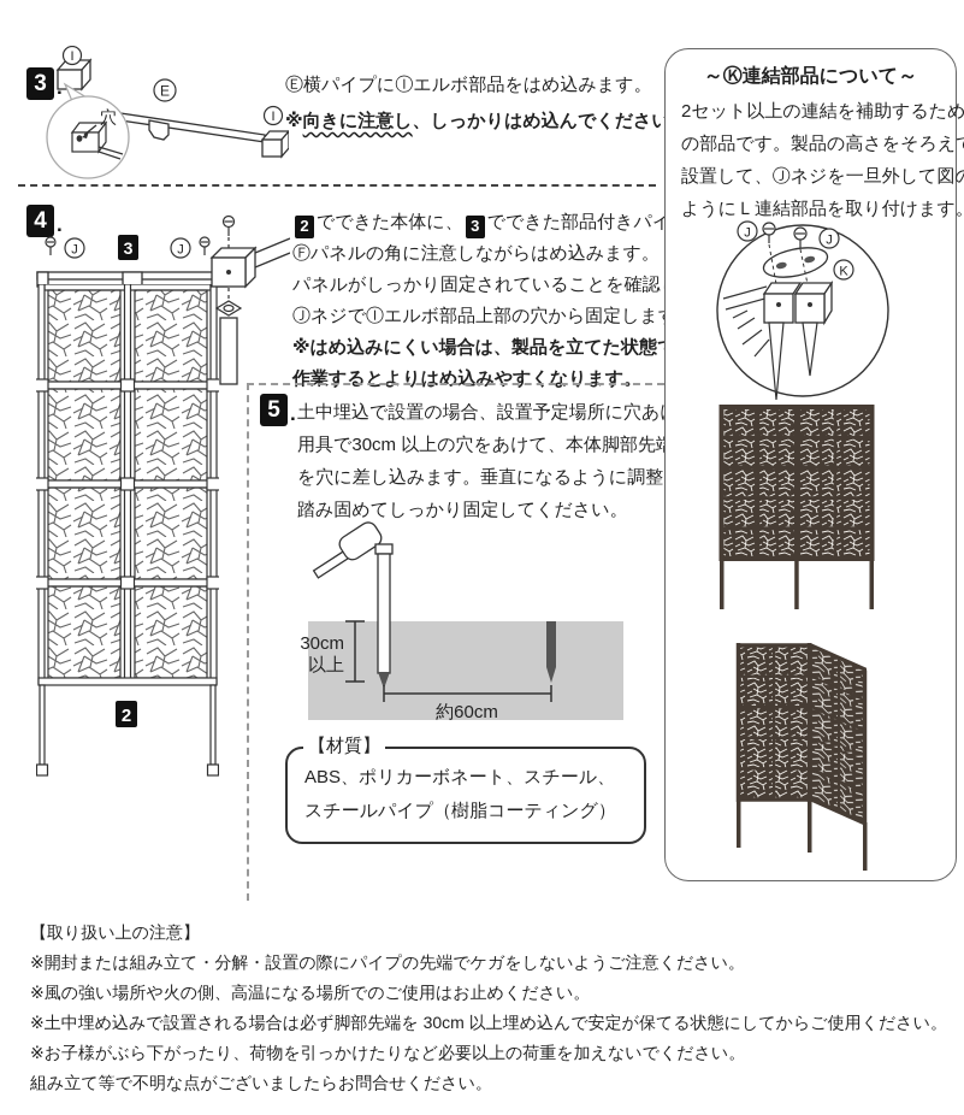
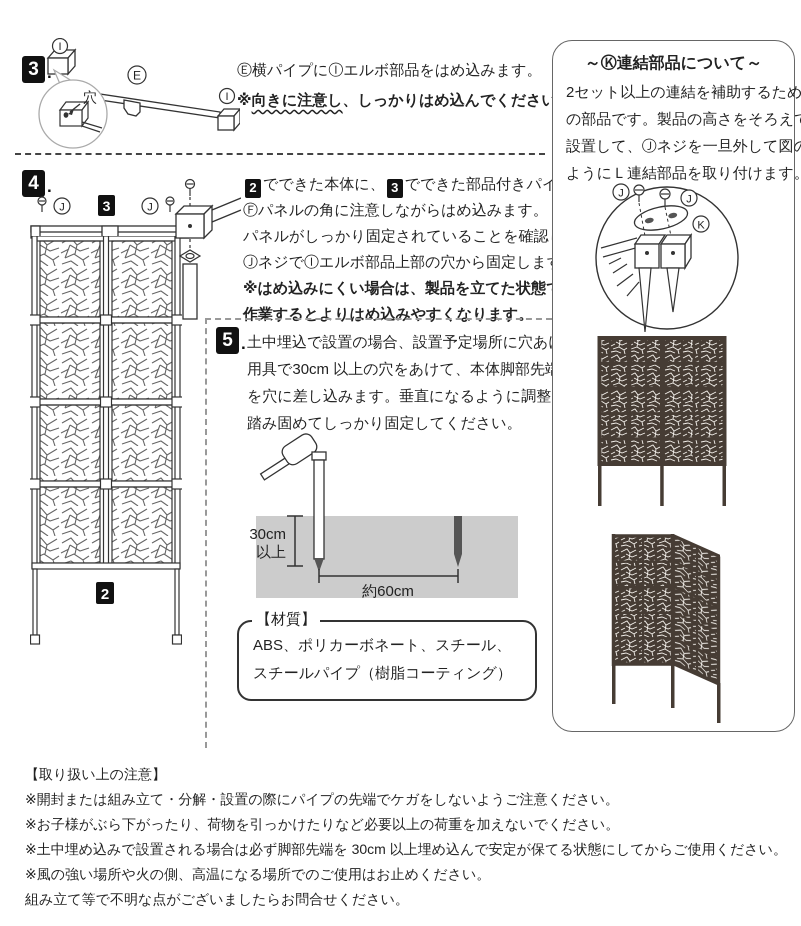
  I
  E
  I
  穴
  Ⓔ横パイプにⒾエルボ部品をはめ込みます。
  ※向きに注意し、しっかりはめ込んでください
  4 .
  J
  3
  J
  2
  2 でできた本体に、 3 でできた部品付きパイ
  Ⓕパネルの角に注意しながらはめ込みます。
  パネルがしっかり固定されていることを確認
  ⒿネジでⒾエルボ部品上部の穴から固定しま
  ※はめ込みにくい場合は、製品を立てた状態
  作業するとよりはめ込みやすくなります。
  5 .
  土中埋込で設置の場合、設置予定場所に穴あ
  用具で30cm 以上の穴をあけて、本体脚部先
  を穴に差し込みます。垂直になるように調整
  踏み固めてしっかり固定してください。
  30cm
  以上
  約60cm
  ABS、ポリカーボネート、スチール、
  スチールパイプ（樹脂コーティング）
  【材質】
  ～Ⓚ連結部品について～
  2セット以上の連結を補助するため
  の部品です。製品の高さをそろえ
  設置して、Ⓙネジを一旦外して図
  ようにＬ連結部品を取り付けます
  J
  J
  K
  【取り扱い上の注意】
  ※開封または組み立て・分解・設置の際にパイプの先端でケガをしないようご注意ください。
- ※風の強い場所や火の側、高温になる場所でのご使用はお止めください。
+ ※お子様がぶら下がったり、荷物を引っかけたりなど必要以上の荷重を加えないでください。
  ※土中埋め込みで設置される場合は必ず脚部先端を 30cm 以上埋め込んで安定が保てる状態にしてからご使用ください。
- ※お子様がぶら下がったり、荷物を引っかけたりなど必要以上の荷重を加えないでください。
+ ※風の強い場所や火の側、高温になる場所でのご使用はお止めください。
  組み立て等で不明な点がございましたらお問合せください。
